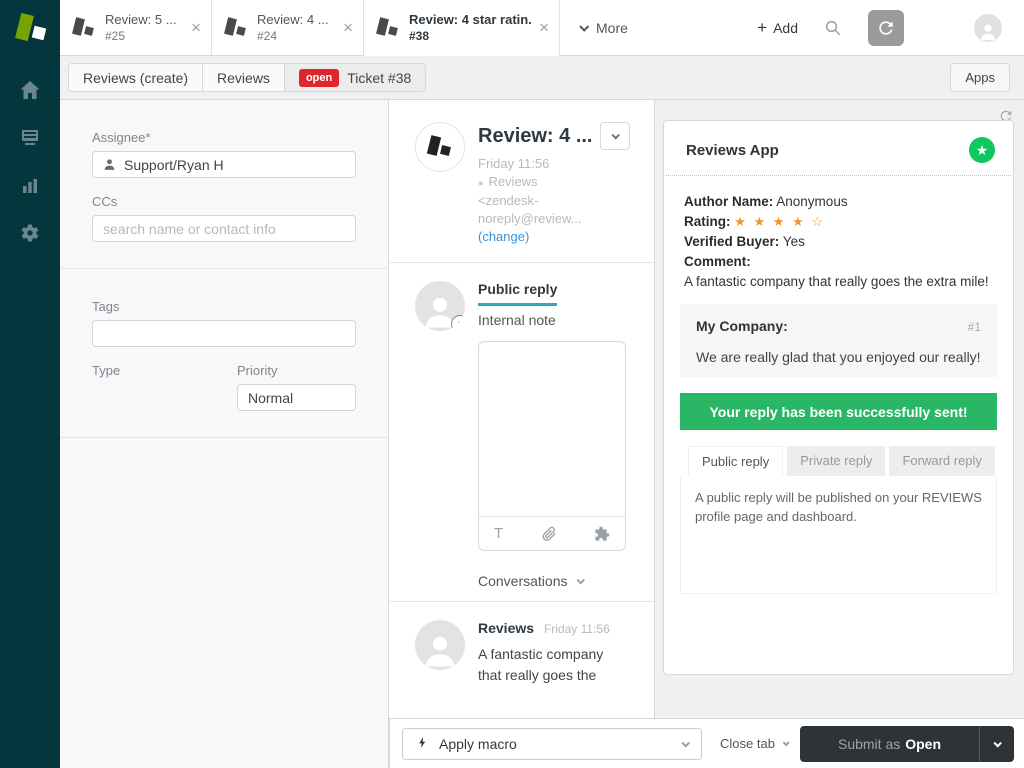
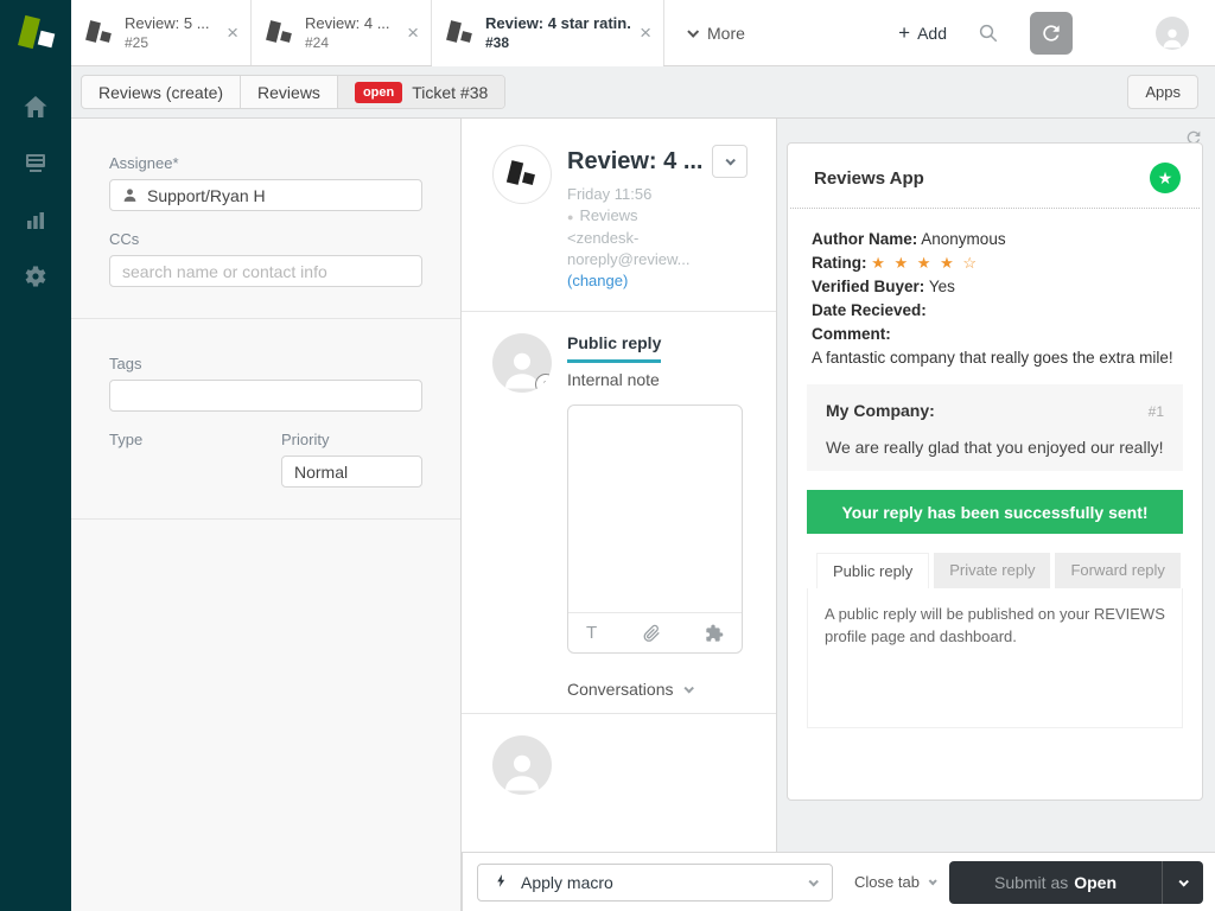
  Review: 5 ...
  #25
  ×
  Review: 4 ...
  #24
  ×
  Review: 4 star ratin.
  #38
  ×
  More
  +
  Add
  Reviews (create)
  Reviews
  open
  Ticket #38
  Apps
  Assignee*
  Support/Ryan H
  CCs
  search name or contact info
  Tags
  Type
  Priority
  Normal
  Review: 4 ...
  Friday 11:56
  ● Reviews
  <zendesk-
  noreply@review...
  (change)
  Public reply
  Internal note
  T
  Conversations
- Reviews Friday 11:56
- A fantastic company
- that really goes the
  Reviews App
  ★
  Author Name: Anonymous
  Rating: ★ ★ ★ ★ ☆
  Verified Buyer: Yes
+ Date Recieved:
  Comment:
  A fantastic company that really goes the extra mile!
  My Company:
  #1
  We are really glad that you enjoyed our really!
  Your reply has been successfully sent!
  Public reply
  Private reply
  Forward reply
  A public reply will be published on your REVIEWS profile page and dashboard.
  Apply macro
  Close tab
  Submit as
  Open
